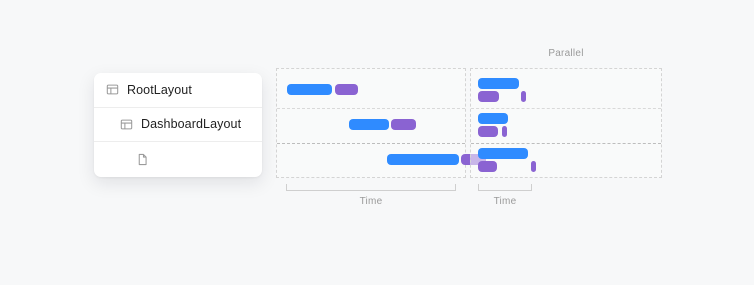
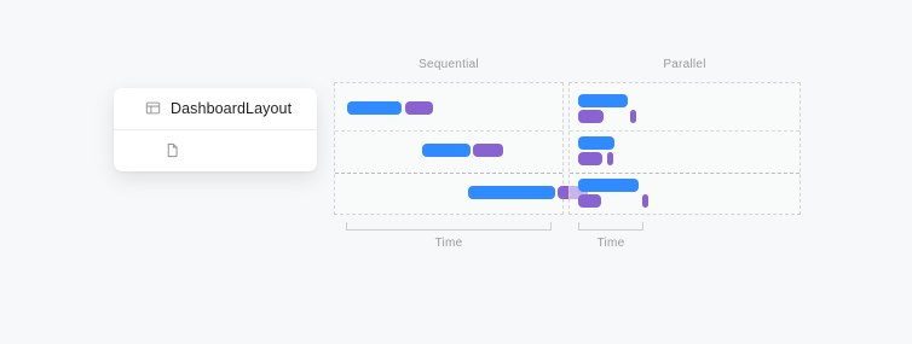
- RootLayout
  DashboardLayout
+ Sequential
  Time
  Parallel
  Time
